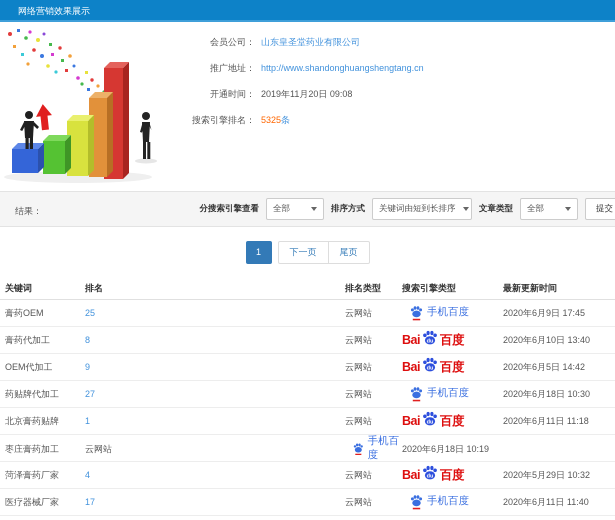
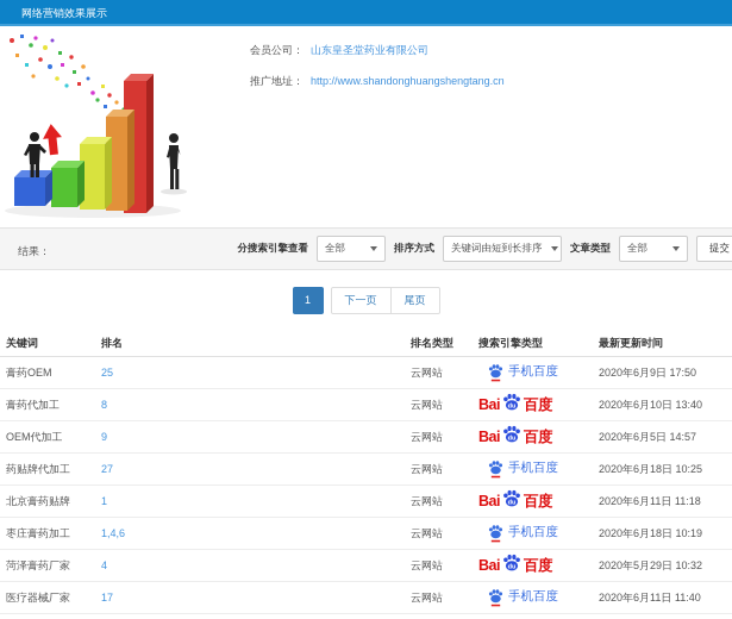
  网络营销效果展示
  会员公司：
  山东皇圣堂药业有限公司
  推广地址：
  http://www.shandonghuangshengtang.cn
- 开通时间：
- 2019年11月20日 09:08
- 搜索引擎排名：
- 5325
- 条
  结果：
  分搜索引擎查看
  全部
  排序方式
  关键词由短到长排序
  文章类型
  全部
  提交
  1
  下一页
  尾页
  关键词
  排名
  排名类型
  搜索引擎类型
  最新更新时间
  膏药OEM
  25
  云网站
  手机百度
- 2020年6月9日 17:45
+ 2020年6月9日 17:50
  膏药代加工
  8
  云网站
  Bai
  百度
  2020年6月10日 13:40
  OEM代加工
  9
  云网站
  Bai
  百度
- 2020年6月5日 14:42
+ 2020年6月5日 14:57
  药贴牌代加工
  27
  云网站
  手机百度
- 2020年6月18日 10:30
+ 2020年6月18日 10:25
  北京膏药贴牌
  1
  云网站
  Bai
  百度
  2020年6月11日 11:18
  枣庄膏药加工
+ 1,4,6
  云网站
  手机百度
  2020年6月18日 10:19
  菏泽膏药厂家
  4
  云网站
  Bai
  百度
  2020年5月29日 10:32
  医疗器械厂家
  17
  云网站
  手机百度
  2020年6月11日 11:40
